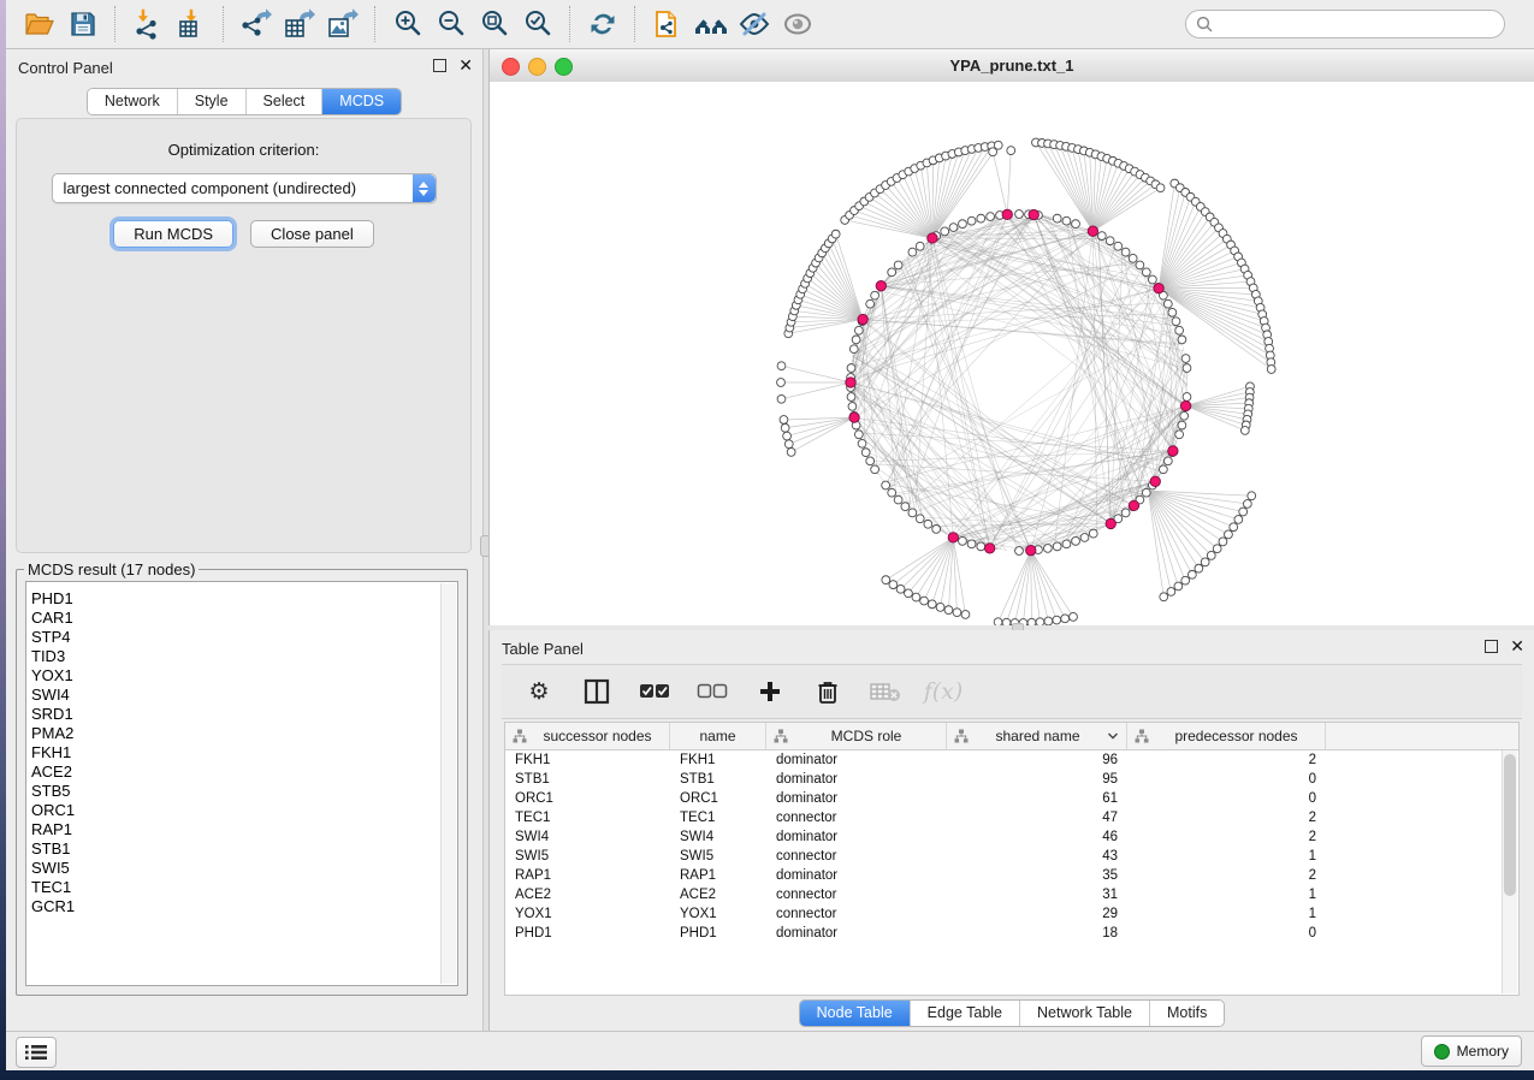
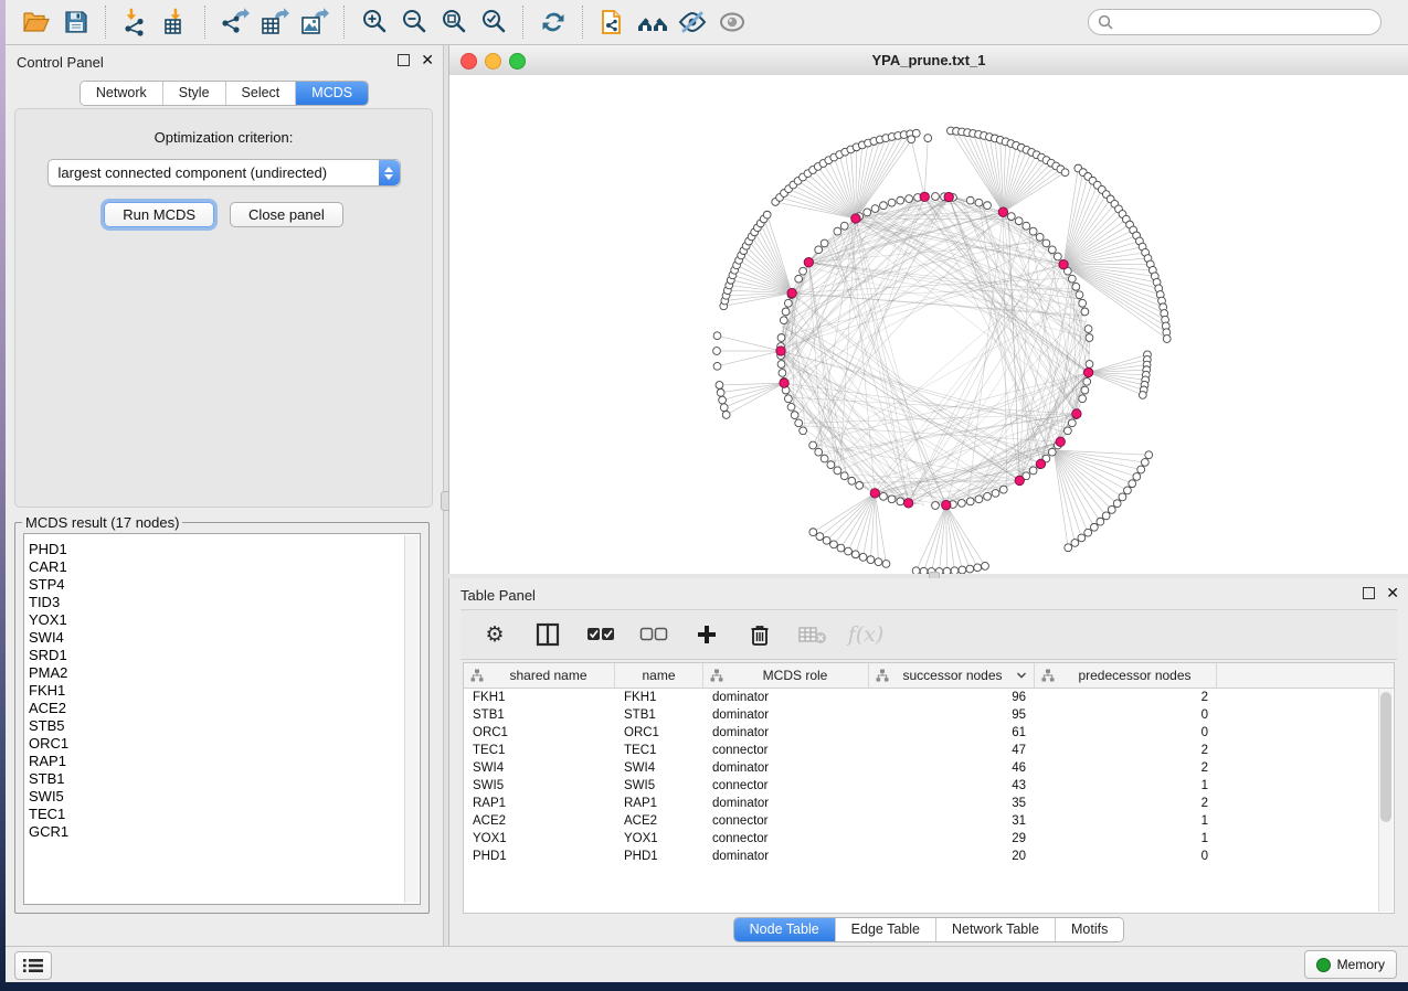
  Control Panel
  ✕
  Network
  Style
  Select
  MCDS
  Optimization criterion:
  largest connected component (undirected)
  Run MCDS
  Close panel
  MCDS result (17 nodes)
  PHD1
  CAR1
  STP4
  TID3
  YOX1
  SWI4
  SRD1
  PMA2
  FKH1
  ACE2
  STB5
  ORC1
  RAP1
  STB1
  SWI5
  TEC1
  GCR1
  YPA_prune.txt_1
  Table Panel
  ✕
  ⚙
  f(x)
- successor nodes
+ shared name
  name
  MCDS role
- shared name
+ successor nodes
  predecessor nodes
  FKH1
  FKH1
  dominator
  96
  2
  STB1
  STB1
  dominator
  95
  0
  ORC1
  ORC1
  dominator
  61
  0
  TEC1
  TEC1
  connector
  47
  2
  SWI4
  SWI4
  dominator
  46
  2
  SWI5
  SWI5
  connector
  43
  1
  RAP1
  RAP1
  dominator
  35
  2
  ACE2
  ACE2
  connector
  31
  1
  YOX1
  YOX1
  connector
  29
  1
  PHD1
  PHD1
  dominator
- 18
+ 20
  0
  Node Table
  Edge Table
  Network Table
  Motifs
  Memory
